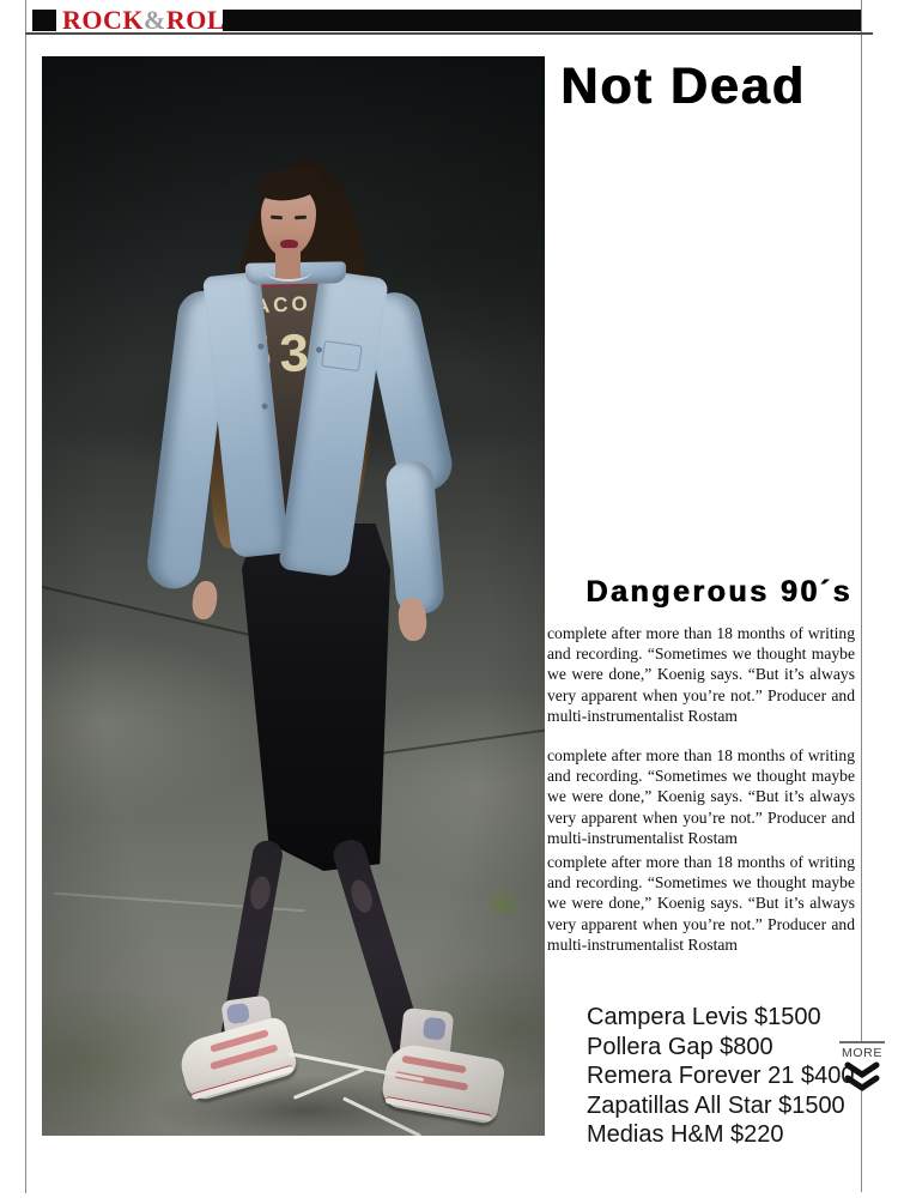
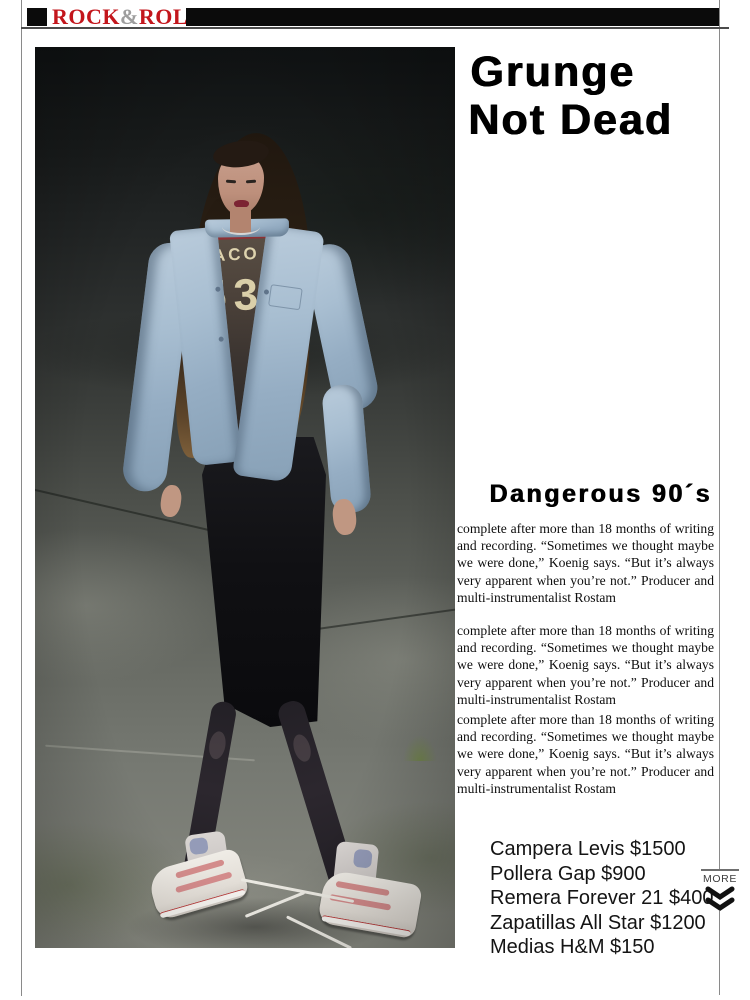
  ROCK&ROL
+ Grunge
  Not Dead
  Dangerous 90´s
  complete after more than 18 months of writing and recording. “Sometimes we thought maybe we were done,” Koenig says. “But it’s always very apparent when you’re not.” Producer and multi-instrumentalist Rostam
  complete after more than 18 months of writing and recording. “Sometimes we thought maybe we were done,” Koenig says. “But it’s always very apparent when you’re not.” Producer and multi-instrumentalist Rostam
  complete after more than 18 months of writing and recording. “Sometimes we thought maybe we were done,” Koenig says. “But it’s always very apparent when you’re not.” Producer and multi-instrumentalist Rostam
  Campera Levis $1500
- Pollera Gap $800
+ Pollera Gap $900
  Remera Forever 21 $40
- Zapatillas All Star $1500
+ Zapatillas All Star $1200
- Medias H&M $220
+ Medias H&M $150
  MORE
